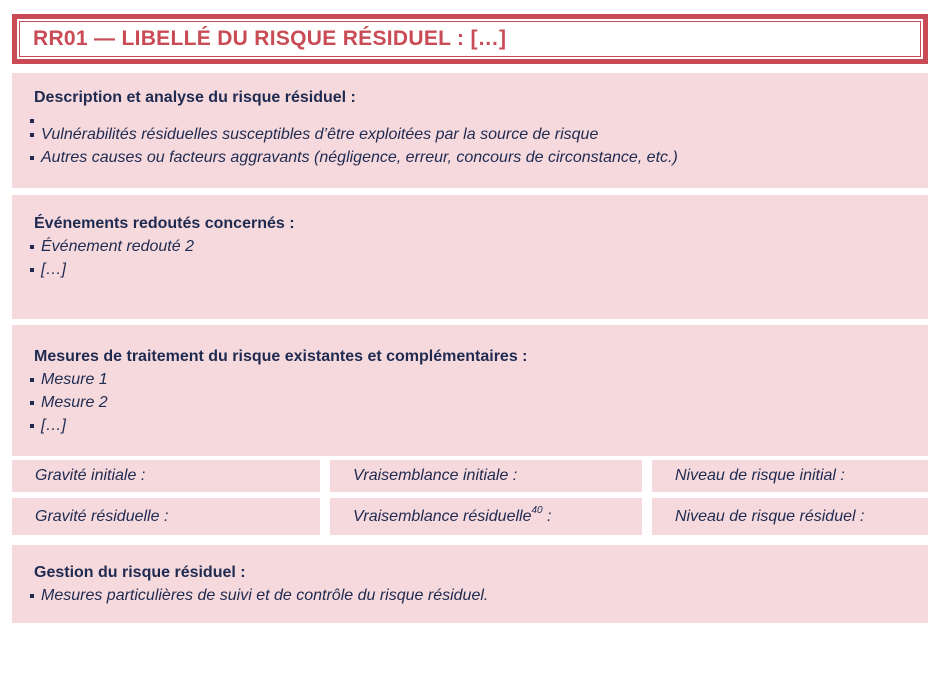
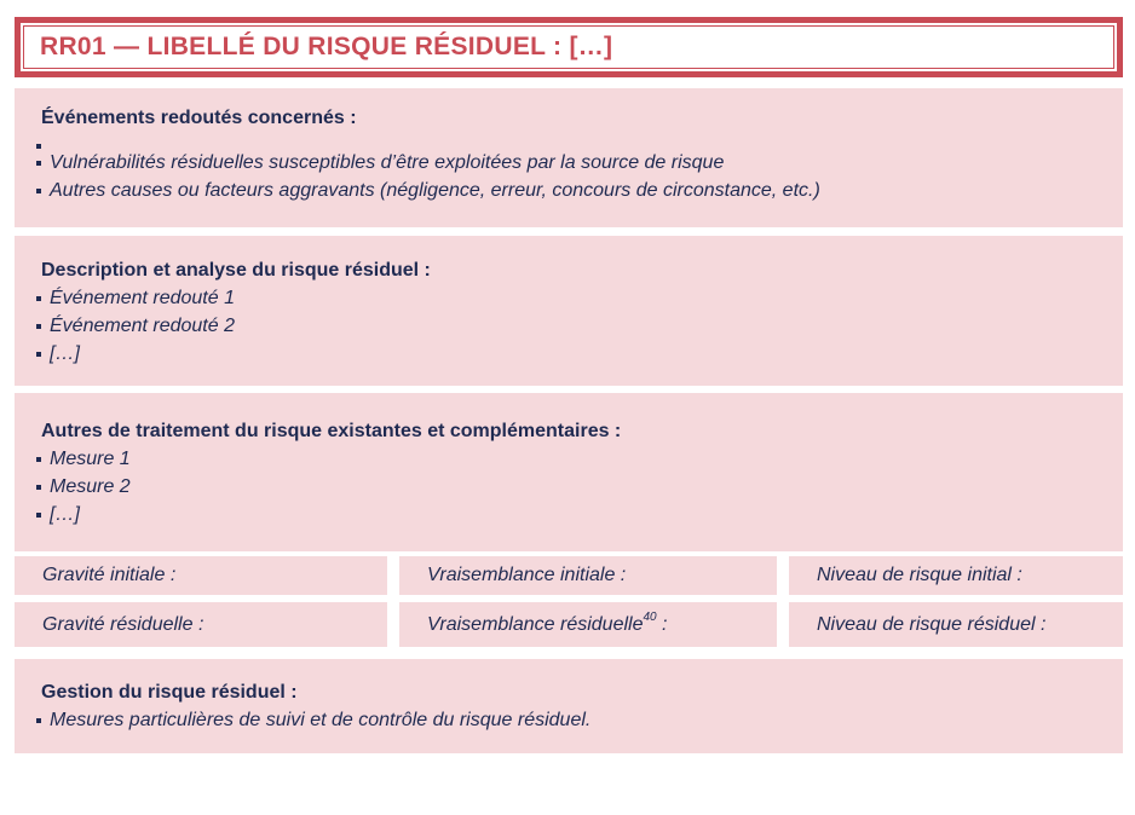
  RR01 — LIBELLÉ DU RISQUE RÉSIDUEL : […]
- Description et analyse du risque résiduel :
+ Événements redoutés concernés :
  Vulnérabilités résiduelles susceptibles d’être exploitées par la source de risque
  Autres causes ou facteurs aggravants (négligence, erreur, concours de circonstance, etc.)
- Événements redoutés concernés :
+ Description et analyse du risque résiduel :
+ Événement redouté 1
  Événement redouté 2
  […]
- Mesures de traitement du risque existantes et complémentaires :
+ Autres de traitement du risque existantes et complémentaires :
  Mesure 1
  Mesure 2
  […]
  Gravité initiale :
  Vraisemblance initiale :
  Niveau de risque initial :
  Gravité résiduelle :
  Vraisemblance résiduelle40 :
  Niveau de risque résiduel :
  Gestion du risque résiduel :
  Mesures particulières de suivi et de contrôle du risque résiduel.
